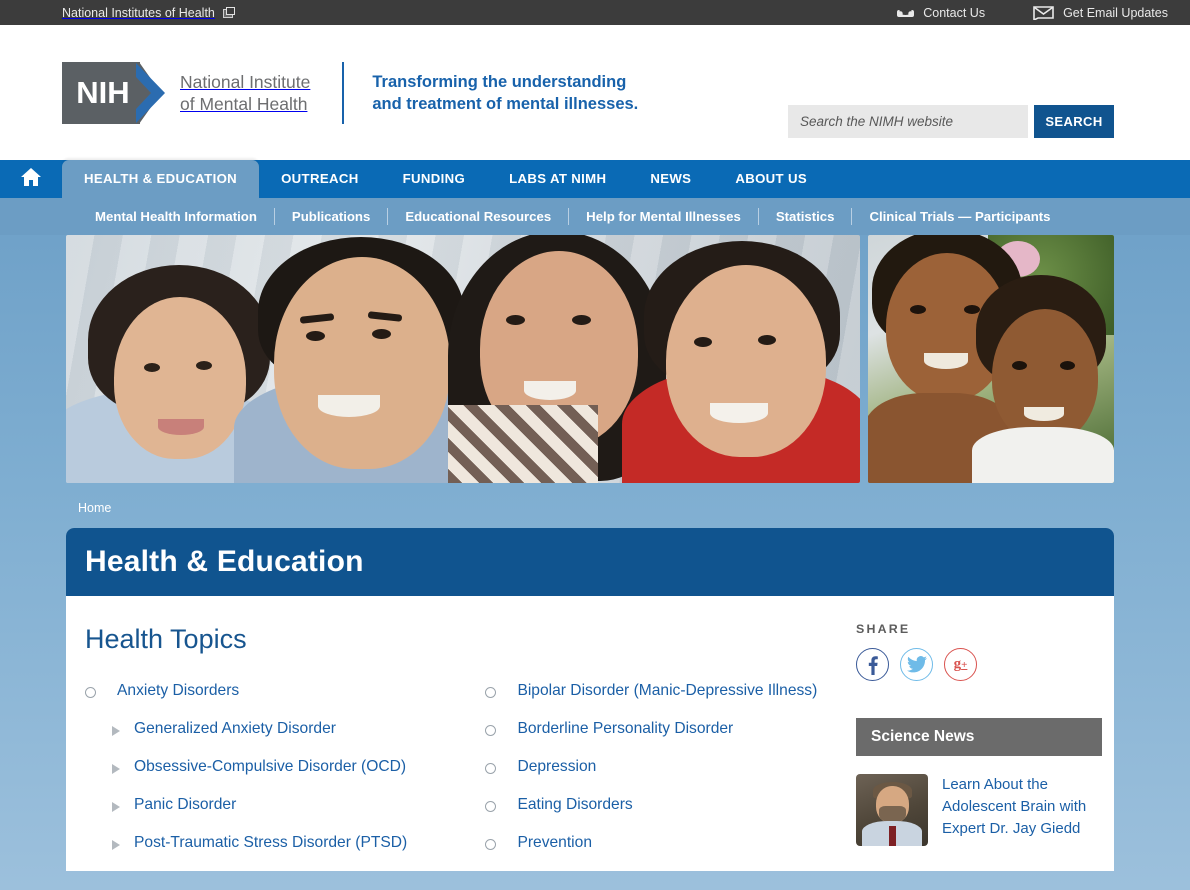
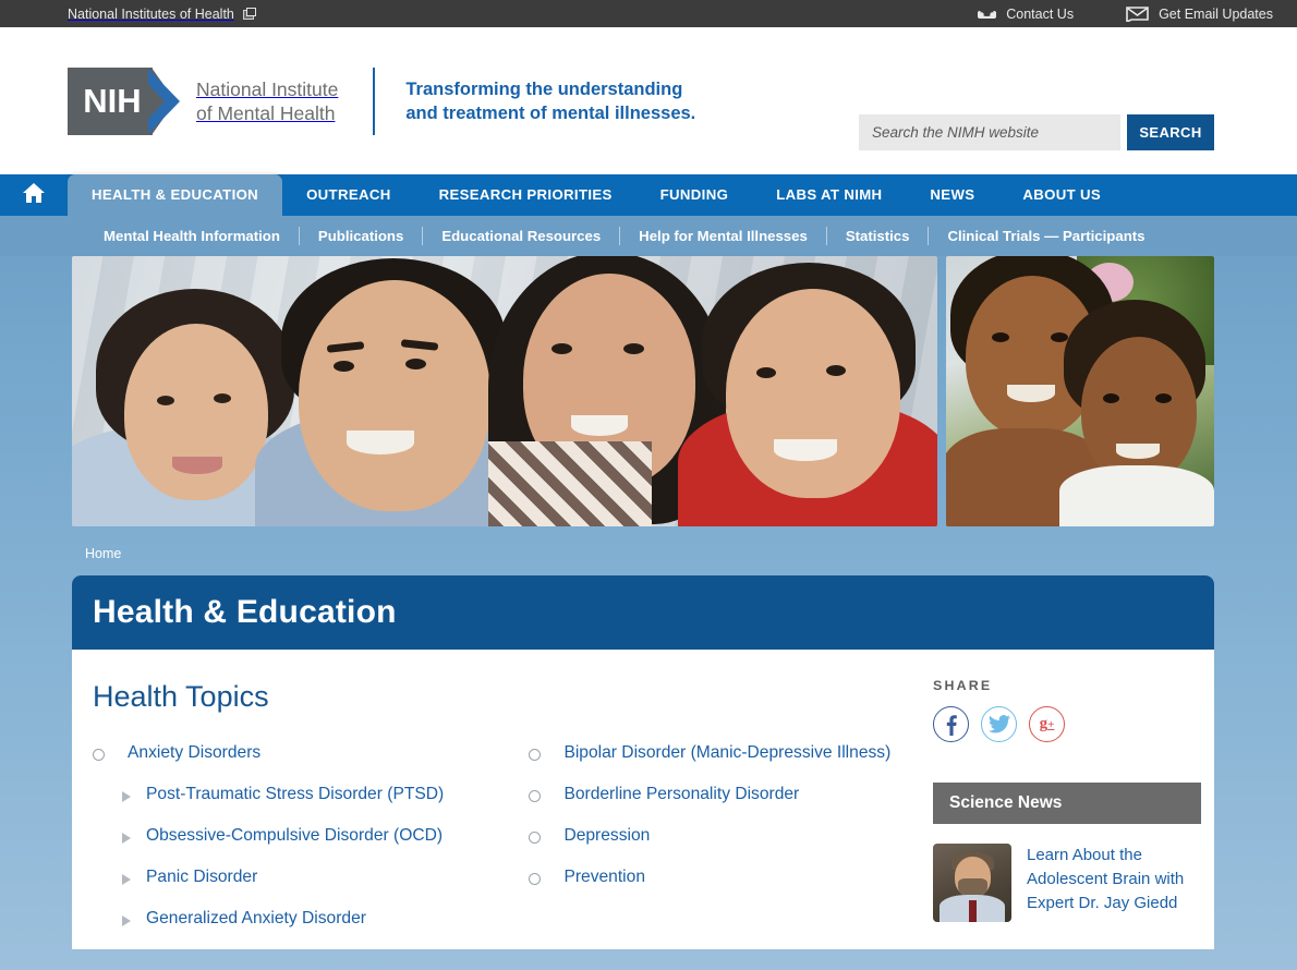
  National Institutes of Health
  Contact Us
  Get Email Updates
  NIH
  National Institute
  of Mental Health
  Transforming the understanding
  and treatment of mental illnesses.
  Search the NIMH website
  SEARCH
  HEALTH & EDUCATION
  OUTREACH
+ RESEARCH PRIORITIES
  FUNDING
  LABS AT NIMH
  NEWS
  ABOUT US
  Mental Health Information
  Publications
  Educational Resources
  Help for Mental Illnesses
  Statistics
  Clinical Trials — Participants
  Home
  Health & Education
  Health Topics
  Anxiety Disorders
- Generalized Anxiety Disorder
+ Post-Traumatic Stress Disorder (PTSD)
  Obsessive-Compulsive Disorder (OCD)
  Panic Disorder
- Post-Traumatic Stress Disorder (PTSD)
+ Generalized Anxiety Disorder
  Bipolar Disorder (Manic-Depressive Illness)
  Borderline Personality Disorder
  Depression
- Eating Disorders
  Prevention
  SHARE
  g+
  Science News
  Learn About the Adolescent Brain with Expert Dr. Jay Giedd
